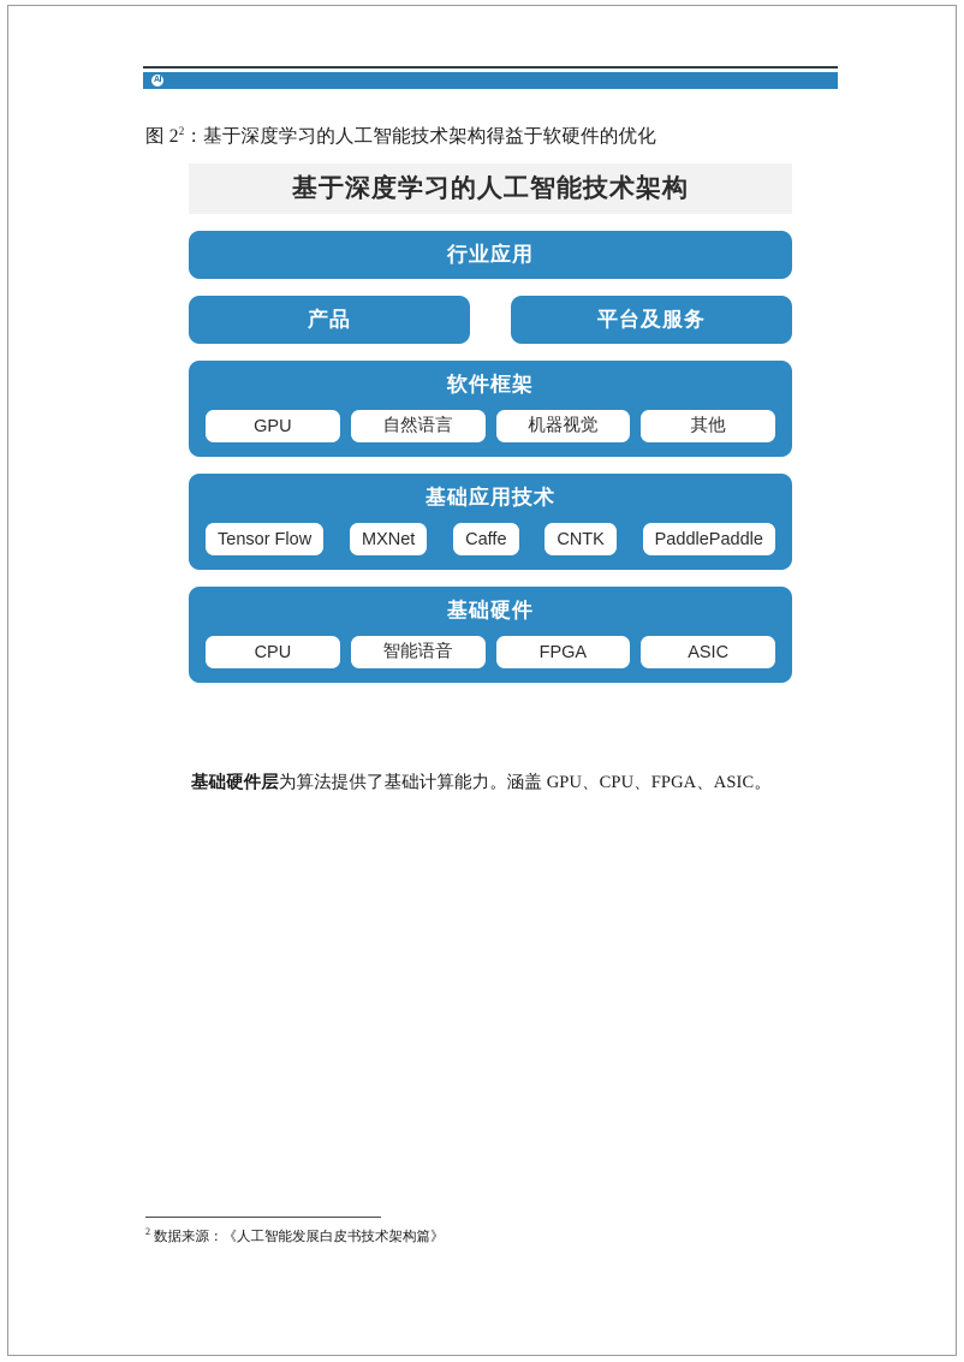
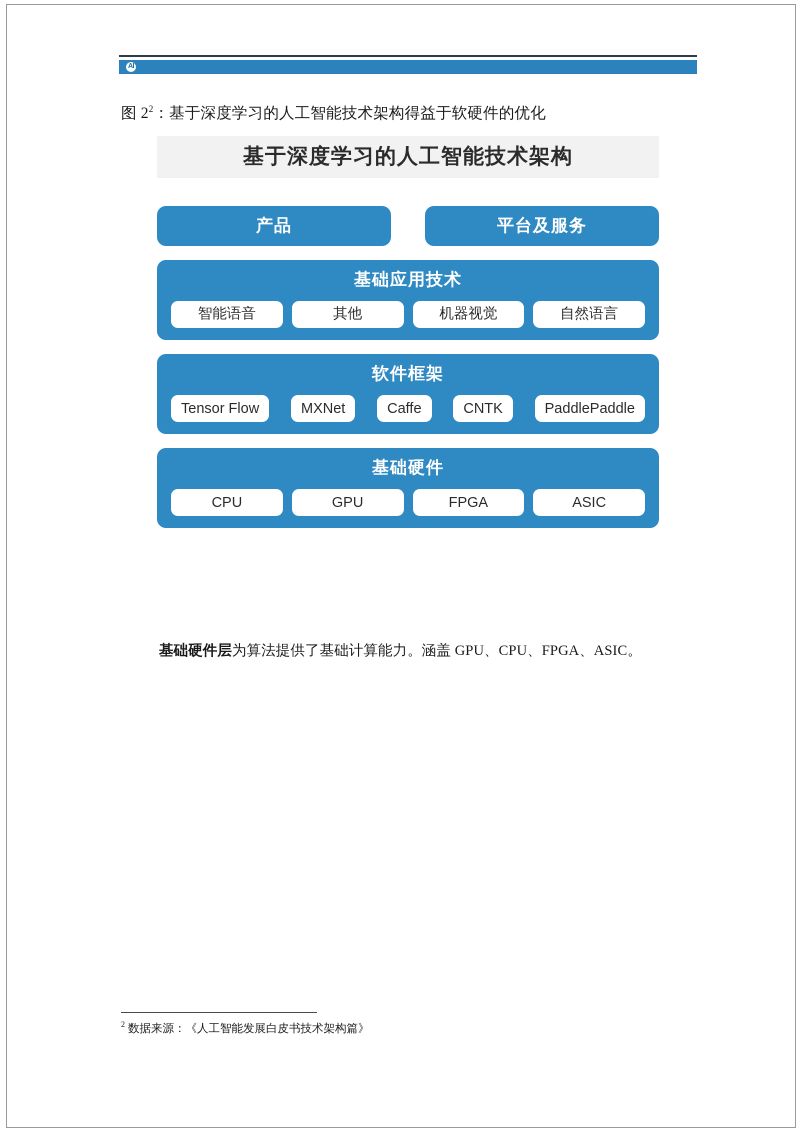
  图 22：基于深度学习的人工智能技术架构得益于软硬件的优化
  基于深度学习的人工智能技术架构
- 行业应用
  产品
  平台及服务
- 软件框架
+ 基础应用技术
- GPU
+ 智能语音
- 自然语言
+ 其他
  机器视觉
- 其他
+ 自然语言
- 基础应用技术
+ 软件框架
  Tensor Flow
  MXNet
  Caffe
  CNTK
  PaddlePaddle
  基础硬件
  CPU
- 智能语音
+ GPU
  FPGA
  ASIC
  基础硬件层为算法提供了基础计算能力。涵盖 GPU、CPU、FPGA、ASIC。
  2 数据来源：《人工智能发展白皮书技术架构篇》
